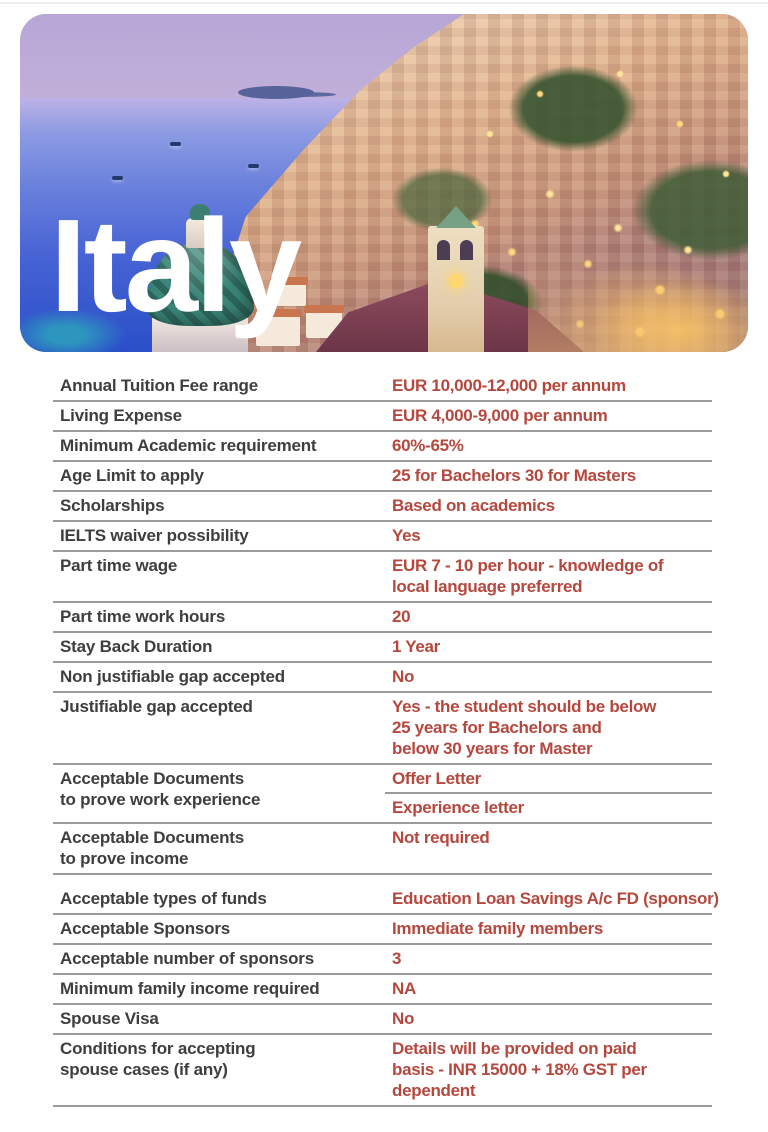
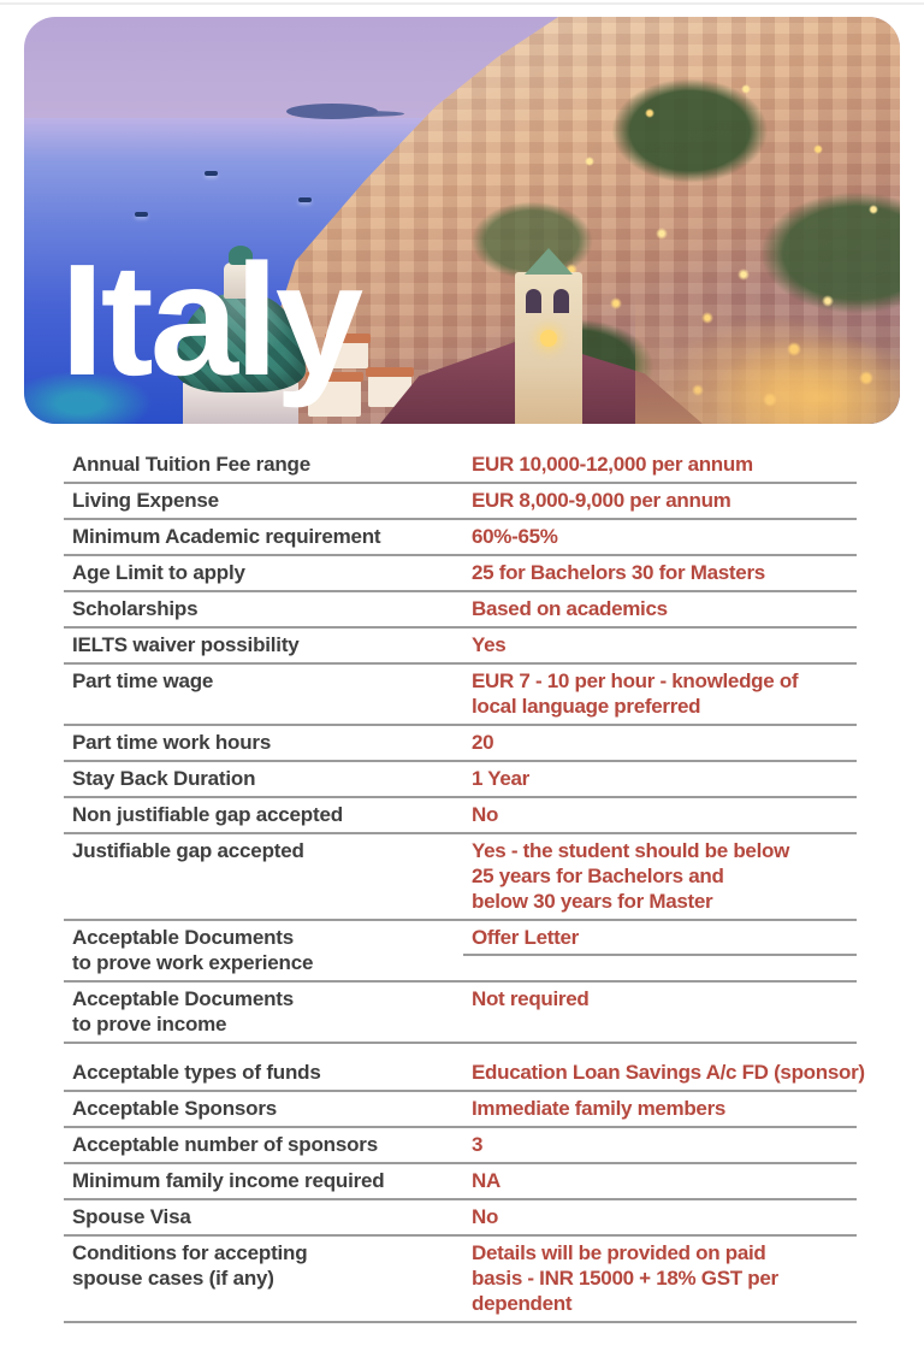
  Italy
  Annual Tuition Fee range
  EUR 10,000-12,000 per annum
  Living Expense
- EUR 4,000-9,000 per annum
+ EUR 8,000-9,000 per annum
  Minimum Academic requirement
  60%-65%
  Age Limit to apply
  25 for Bachelors 30 for Masters
  Scholarships
  Based on academics
  IELTS waiver possibility
  Yes
  Part time wage
  EUR 7 - 10 per hour - knowledge of
  local language preferred
  Part time work hours
  20
  Stay Back Duration
  1 Year
  Non justifiable gap accepted
  No
  Justifiable gap accepted
  Yes - the student should be below
  25 years for Bachelors and
  below 30 years for Master
  Acceptable Documents
  to prove work experience
  Offer Letter
- Experience letter
  Acceptable Documents
  to prove income
  Not required
  Acceptable types of funds
  Education Loan Savings A/c FD (sponsor)
  Acceptable Sponsors
  Immediate family members
  Acceptable number of sponsors
  3
  Minimum family income required
  NA
  Spouse Visa
  No
  Conditions for accepting
  spouse cases (if any)
  Details will be provided on paid
  basis - INR 15000 + 18% GST per
  dependent
